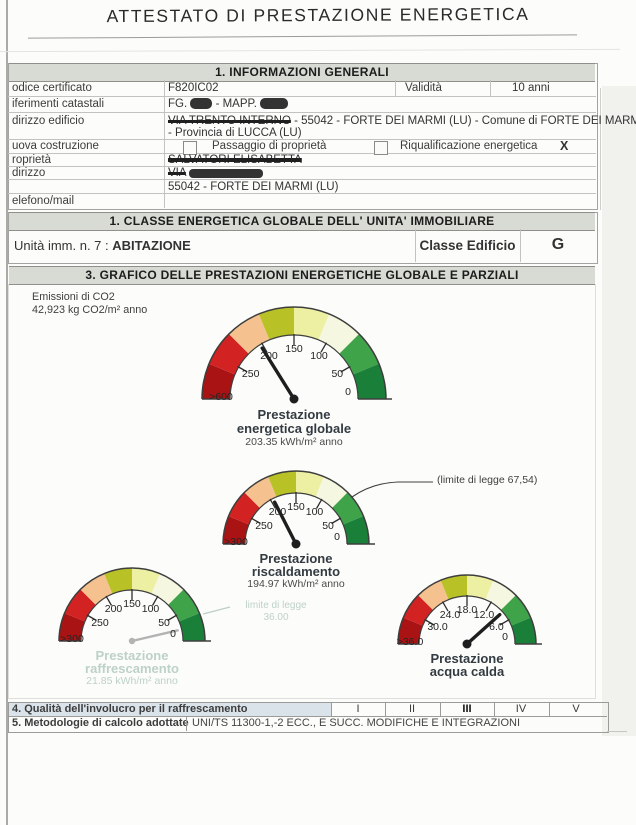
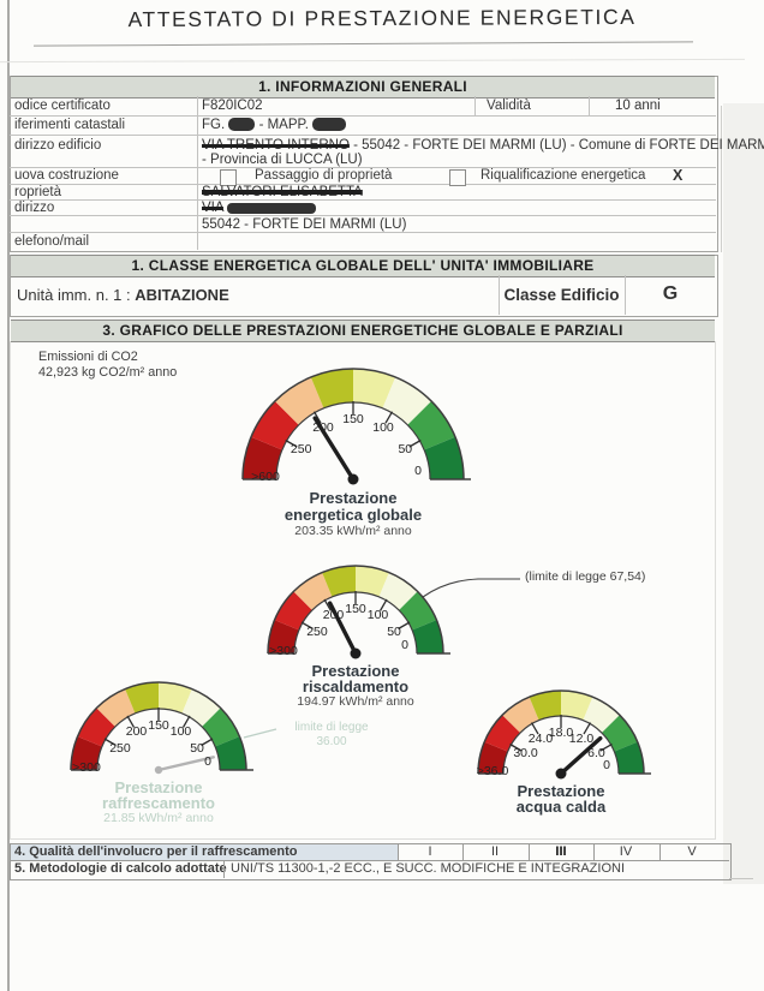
  ATTESTATO DI PRESTAZIONE ENERGETICA
  1. INFORMAZIONI GENERALI
  odice certificato
  F820IC02
  Validità
  10 anni
  iferimenti catastali
  FG. - MAPP.
  dirizzo edificio
  VIA TRENTO INTERNO - 55042 - FORTE DEI MARMI (LU) - Comune di FORTE DEI MARM
  - Provincia di LUCCA (LU)
  uova costruzione
  Passaggio di proprietà
  Riqualificazione energetica
  X
  roprietà
  SALVATORI ELISABETTA
  dirizzo
  VIA
  55042 - FORTE DEI MARMI (LU)
  elefono/mail
  1. CLASSE ENERGETICA GLOBALE DELL' UNITA' IMMOBILIARE
- Unità imm. n. 7 : ABITAZIONE
+ Unità imm. n. 1 : ABITAZIONE
  Classe Edificio
  G
  3. GRAFICO DELLE PRESTAZIONI ENERGETICHE GLOBALE E PARZIALI
  Emissioni di CO2
  42,923 kg CO2/m² anno
  0
  50
  100
  150
  200
  250
  >600
  Prestazione
  energetica globale
  203.35 kWh/m² anno
  0
  50
  100
  150
  200
  250
  >300
  Prestazione
  riscaldamento
  194.97 kWh/m² anno
  0
  50
  100
  150
  200
  250
  >300
  Prestazione
  raffrescamento
  21.85 kWh/m² anno
  0
  6.0
  12.0
  18.0
  24.0
  30.0
  >36.0
  Prestazione
  acqua calda
  (limite di legge 67,54)
  limite di legge
  36.00
  4. Qualità dell'involucro per il raffrescamento
  I
  II
  III
  IV
  V
  5. Metodologie di calcolo adottat
  UNI/TS 11300-1,-2 ECC., E SUCC. MODIFICHE E INTEGRAZIONI
